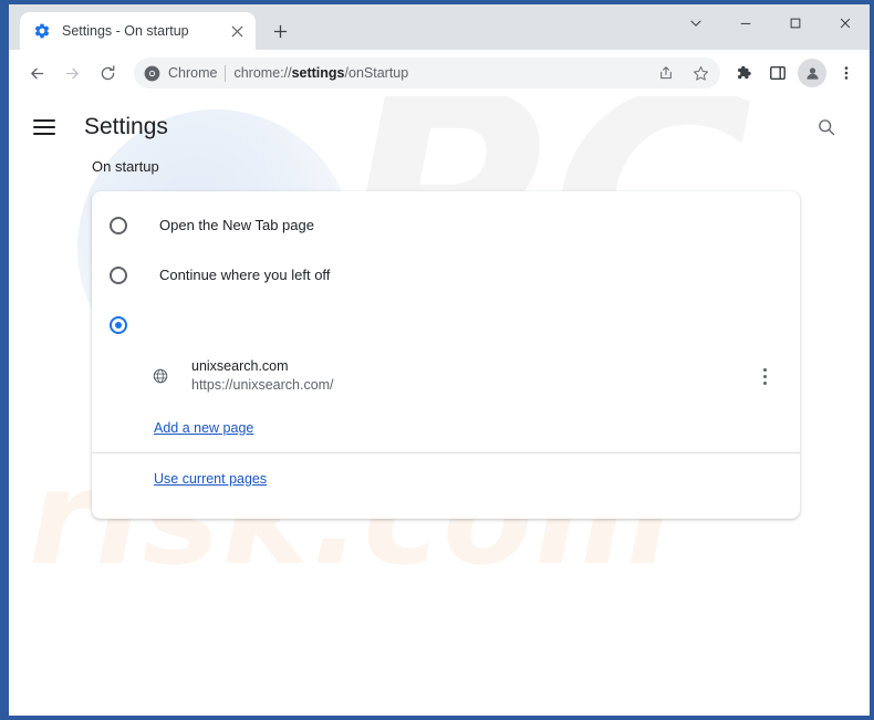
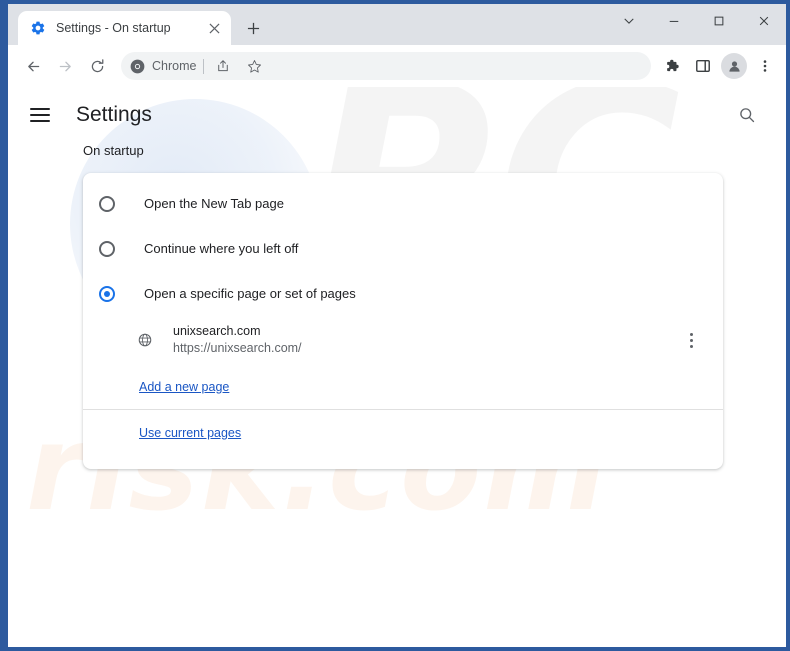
  Settings - On startup
  Chrome
- chrome://settings/onStartup
  Settings
  On startup
  Open the New Tab page
  Continue where you left off
+ Open a specific page or set of pages
  unixsearch.com
  https://unixsearch.com/
  Add a new page
  Use current pages
